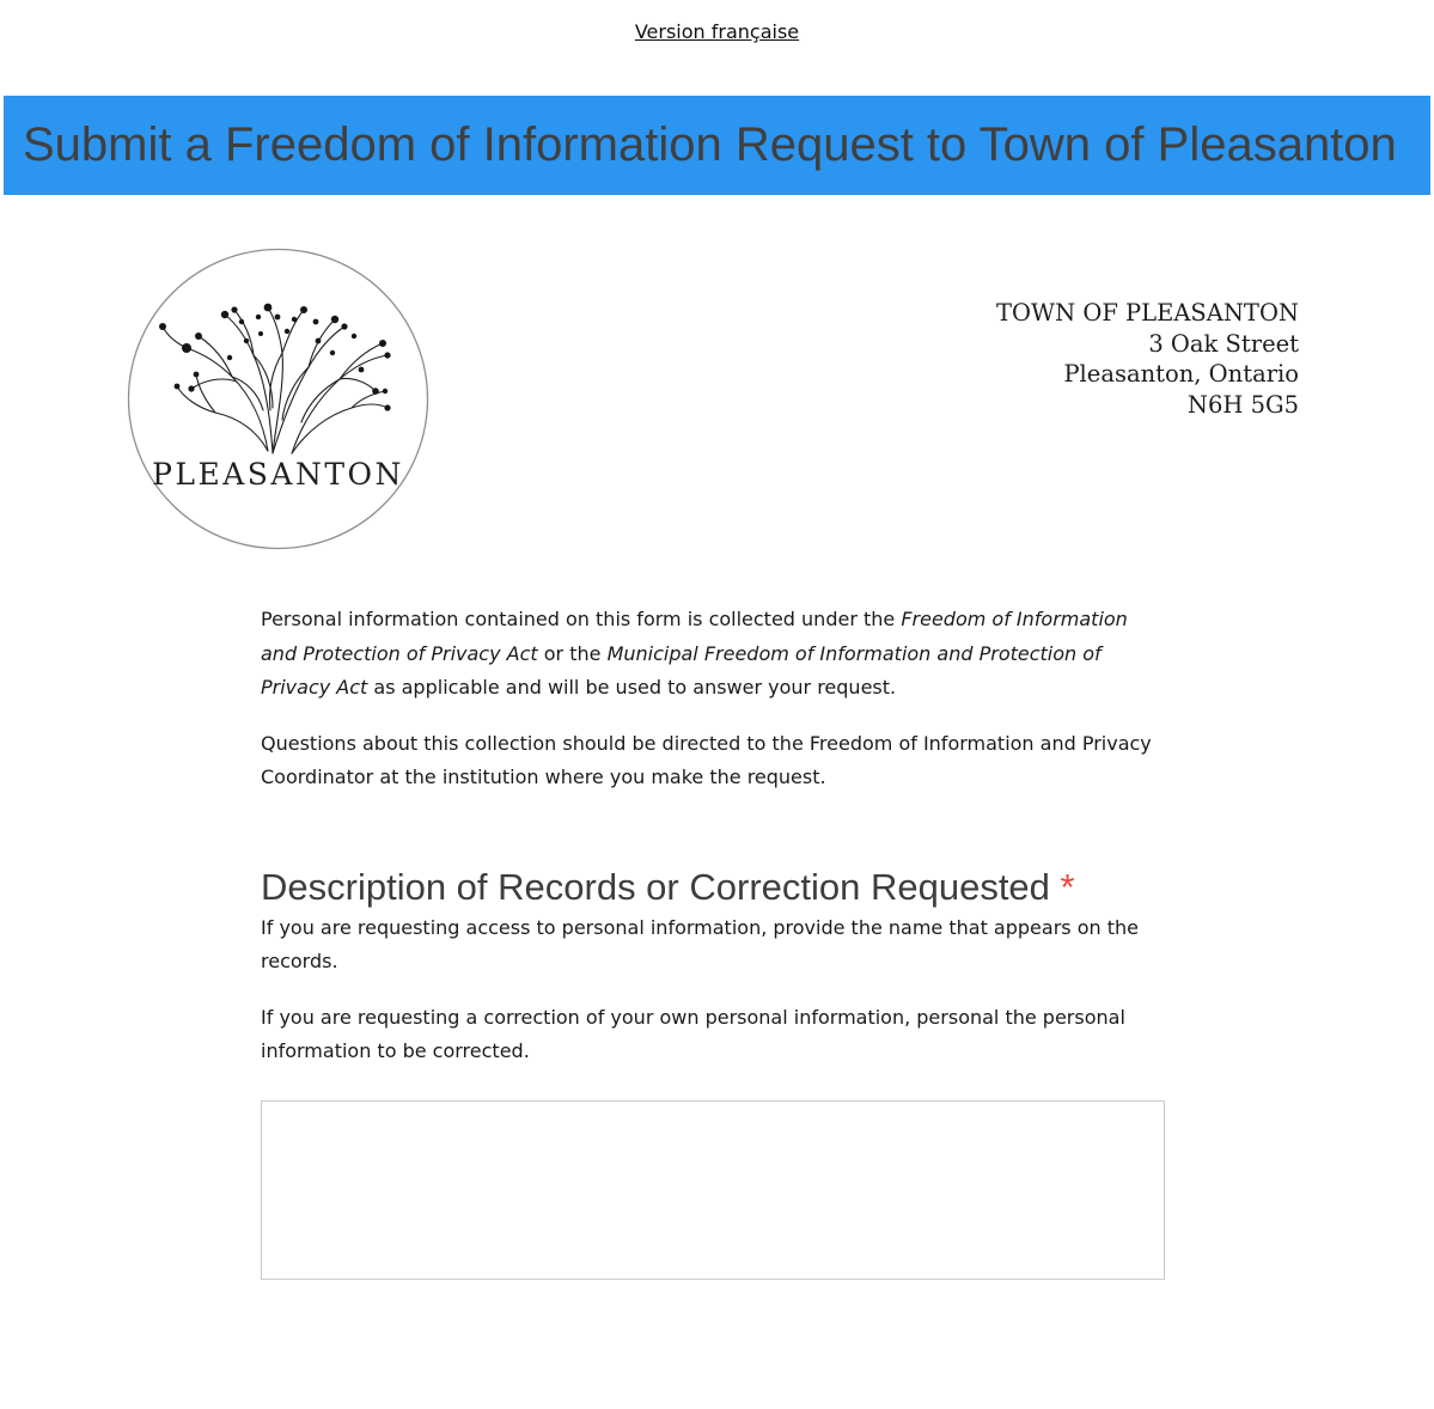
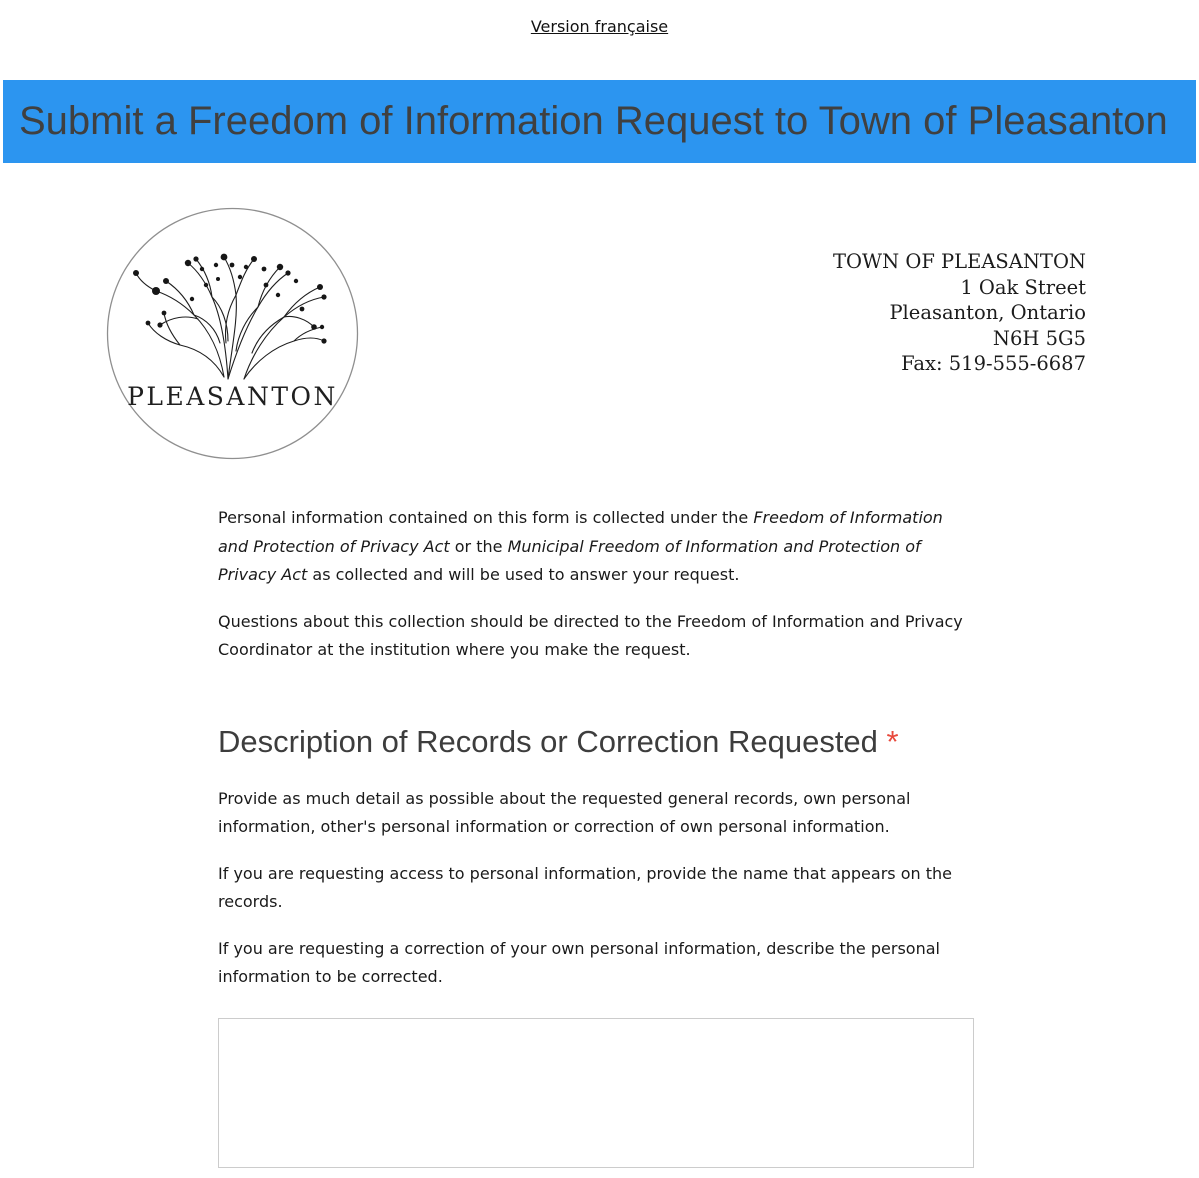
  Version française
  Submit a Freedom of Information Request to Town of Pleasanton
  PLEASANTON
  TOWN OF PLEASANTON
- 3 Oak Street
+ 1 Oak Street
  Pleasanton, Ontario
  N6H 5G5
+ Fax: 519-555-6687
- Personal information contained on this form is collected under the Freedom of Information and Protection of Privacy Act or the Municipal Freedom of Information and Protection of Privacy Act as applicable and will be used to answer your request.
+ Personal information contained on this form is collected under the Freedom of Information and Protection of Privacy Act or the Municipal Freedom of Information and Protection of Privacy Act as collected and will be used to answer your request.
  Questions about this collection should be directed to the Freedom of Information and Privacy Coordinator at the institution where you make the request.
  Description of Records or Correction Requested *
+ Provide as much detail as possible about the requested general records, own personal information, other's personal information or correction of own personal information.
  If you are requesting access to personal information, provide the name that appears on the records.
- If you are requesting a correction of your own personal information, personal the personal information to be corrected.
+ If you are requesting a correction of your own personal information, describe the personal information to be corrected.
